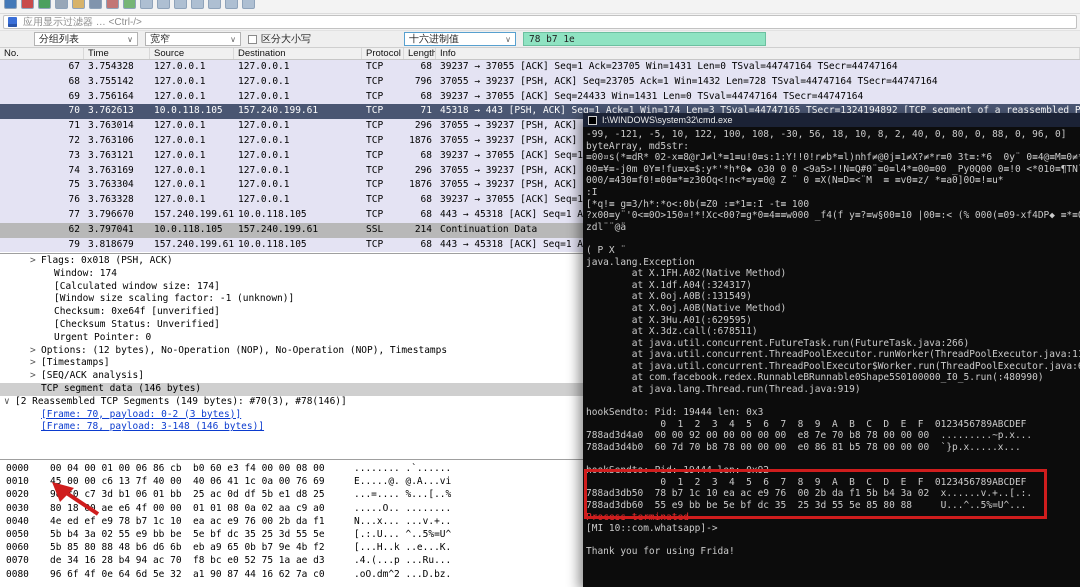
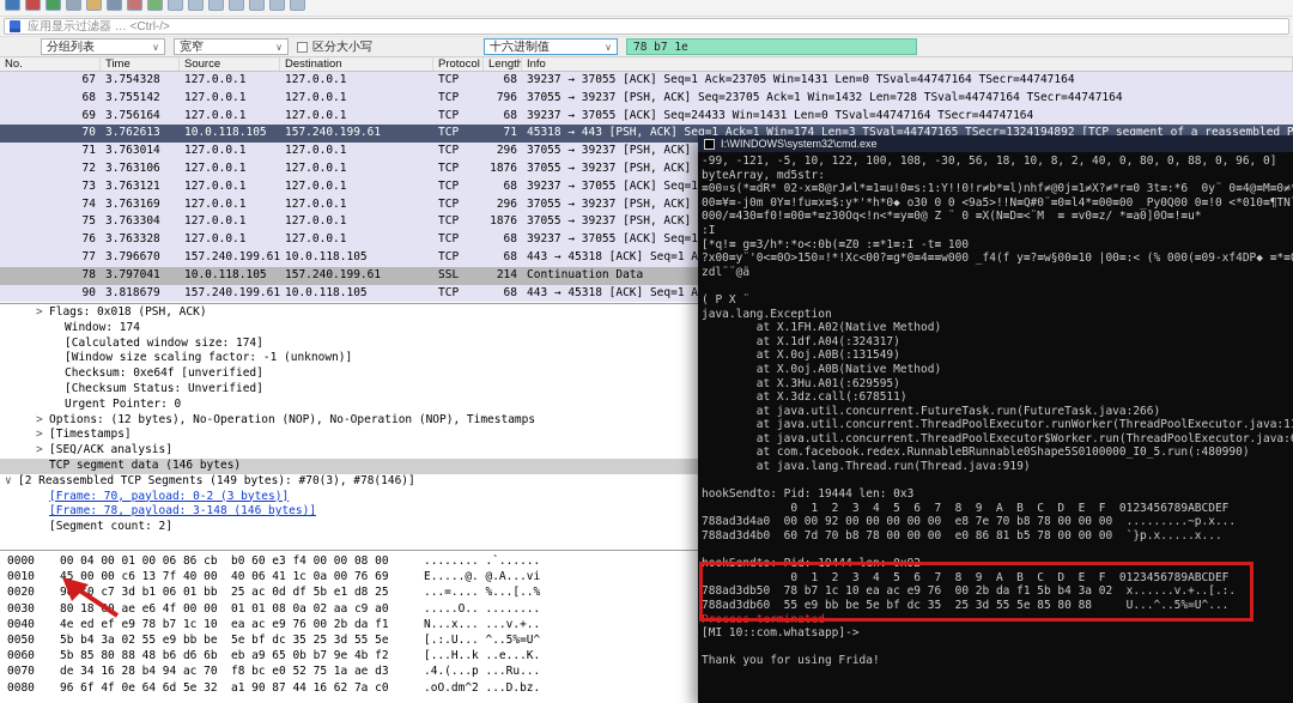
  应用显示过滤器 … <Ctrl-/>
  分组列表
  ∨
  宽窄
  ∨
  区分大小写
  十六进制值
  ∨
  78 b7 1e
  No.
  Time
  Source
  Destination
  Protocol
  Length
  Info
  67
  3.754328
  127.0.0.1
  127.0.0.1
  TCP
  68
  39237 → 37055 [ACK] Seq=1 Ack=23705 Win=1431 Len=0 TSval=44747164 TSecr=44747164
  68
  3.755142
  127.0.0.1
  127.0.0.1
  TCP
  796
  37055 → 39237 [PSH, ACK] Seq=23705 Ack=1 Win=1432 Len=728 TSval=44747164 TSecr=44747164
  69
  3.756164
  127.0.0.1
  127.0.0.1
  TCP
  68
  39237 → 37055 [ACK] Seq=24433 Win=1431 Len=0 TSval=44747164 TSecr=44747164
  70
  3.762613
  10.0.118.105
  157.240.199.61
  TCP
  71
  45318 → 443 [PSH, ACK] Seq=1 Ack=1 Win=174 Len=3 TSval=44747165 TSecr=1324194892 [TCP segment of a reassembled P
  71
  3.763014
  127.0.0.1
  127.0.0.1
  TCP
  296
  37055 → 39237 [PSH, ACK]
  72
  3.763106
  127.0.0.1
  127.0.0.1
  TCP
  1876
  37055 → 39237 [PSH, ACK]
  73
  3.763121
  127.0.0.1
  127.0.0.1
  TCP
  68
  39237 → 37055 [ACK] Seq=1
  74
  3.763169
  127.0.0.1
  127.0.0.1
  TCP
  296
  37055 → 39237 [PSH, ACK]
  75
  3.763304
  127.0.0.1
  127.0.0.1
  TCP
  1876
  37055 → 39237 [PSH, ACK]
  76
  3.763328
  127.0.0.1
  127.0.0.1
  TCP
  68
  39237 → 37055 [ACK] Seq=1
  77
  3.796670
  157.240.199.61
  10.0.118.105
  TCP
  68
  443 → 45318 [ACK] Seq=1 A
- 62
+ 78
  3.797041
  10.0.118.105
  157.240.199.61
  SSL
  214
  Continuation Data
- 79
+ 90
  3.818679
  157.240.199.61
  10.0.118.105
  TCP
  68
  443 → 45318 [ACK] Seq=1 A
  >
  Flags: 0x018 (PSH, ACK)
  Window: 174
  [Calculated window size: 174]
  [Window size scaling factor: -1 (unknown)]
  Checksum: 0xe64f [unverified]
  [Checksum Status: Unverified]
  Urgent Pointer: 0
  >
  Options: (12 bytes), No-Operation (NOP), No-Operation (NOP), Timestamps
  >
  [Timestamps]
  >
  [SEQ/ACK analysis]
  TCP segment data (146 bytes)
  ∨
  [2 Reassembled TCP Segments (149 bytes): #70(3), #78(146)]
  [Frame: 70, payload: 0-2 (3 bytes)]
  [Frame: 78, payload: 3-148 (146 bytes)]
+ [Segment count: 2]
  0000
  00 04 00 01 00 06 86 cb b0 60 e3 f4 00 00 08 00
  ........ .`......
  0010
  45 00 00 c6 13 7f 40 00 40 06 41 1c 0a 00 76 69
  E.....@. @.A...vi
  0020
  90 c7 3d b1 06 01 bb 25 ac 0d df 5b e1 d8 25
  ...=.... %...[..%
  0030
  80 180 ae e6 4f 00 00 01 01 08 0a 02 aa c9 a0
  .....O.. ........
  0040
  4e ed ef e9 78 b7 1c 10 ea ac e9 76 00 2b da f1
  N...x... ...v.+..
  0050
  5b b4 3a 02 55 e9 bb be 5e bf dc 35 25 3d 55 5e
  [.:.U... ^..5%=U^
  0060
  5b 85 80 88 48 b6 d6 6b eb a9 65 0b b7 9e 4b f2
  [...H..k ..e...K.
  0070
  de 34 16 28 b4 94 ac 70 f8 bc e0 52 75 1a ae d3
  .4.(...p ...Ru...
  0080
  96 6f 4f 0e 64 6d 5e 32 a1 90 87 44 16 62 7a c0
  .oO.dm^2 ...D.bz.
  I:\WINDOWS\system32\cmd.exe
  -99, -121, -5, 10, 122, 100, 108, -30, 56, 18, 10, 8, 2, 40, 0, 80, 0, 88, 0, 96, 0]
  byteArray, md5str:
  ≡00¤s(*≡dR* 02-x≡8@rJ≠l*≡1≡u!0≡s:1:Y!!0!r≠b*≡l)nhf≠@0j≡1≠X?≠*r≡0 3t≡:*6 0y¨ 0≡4@≡M≡0≠
  00≡¥≡-j0m 0Y≡!fu≡x≡$:y*'*h*0◆ o30 0 0 <9a5>!!N≡Q#0¨≡0≡l4*≡00≡00 _Py0Q00 0≡!0 <*010≡¶TN
  000/≡430≡f0!≡00≡*≡z30Oq<!n<*≡y≡0@ Z ¨ 0 ≡X(N≡D≡<¨M ≡ ≡v0≡z/ *≡a0]0O≡!≡u*
  :I
  [*q!≡ g≡3/h*:*o<:0b(≡Z0 :≡*1≡:I -t≡ 100
  ?x00≡y¨'0<≡0O>150¤!*!Xc<00?≡g*0≡4≡≡w000 _f4(f y≡?≡w§00≡10 |00≡:< (% 000(≡09-xf4DP◆ ≡*≡
  zdl¨¨@ä
  ( P X ¨
  java.lang.Exception
  at X.1FH.A02(Native Method)
  at X.1df.A04(:324317)
  at X.0oj.A0B(:131549)
  at X.0oj.A0B(Native Method)
  at X.3Hu.A01(:629595)
  at X.3dz.call(:678511)
  at java.util.concurrent.FutureTask.run(FutureTask.java:266)
  at java.util.concurrent.ThreadPoolExecutor.runWorker(ThreadPoolExecutor.java:1
  at java.util.concurrent.ThreadPoolExecutor$Worker.run(ThreadPoolExecutor.java:
  at com.facebook.redex.RunnableBRunnable0Shape5S0100000_I0_5.run(:480990)
  at java.lang.Thread.run(Thread.java:919)
  hookSendto: Pid: 19444 len: 0x3
  0 1 2 3 4 5 6 7 8 9 A B C D E F 0123456789ABCDEF
  788ad3d4a0 00 00 92 00 00 00 00 00 e8 7e 70 b8 78 00 00 00 .........~p.x...
  788ad3d4b0 60 7d 70 b8 78 00 00 00 e0 86 81 b5 78 00 00 00 `}p.x.....x...
  hookSendto: Pid: 19444 len: 0x92
  0 1 2 3 4 5 6 7 8 9 A B C D E F 0123456789ABCDEF
  788ad3db50 78 b7 1c 10 ea ac e9 76 00 2b da f1 5b b4 3a 02 x......v.+..[.:.
  788ad3db60 55 e9 bb be 5e bf dc 35 25 3d 55 5e 85 80 88 U...^..5%=U^...
  Process terminated
  [MI 10::com.whatsapp]->
  Thank you for using Frida!
